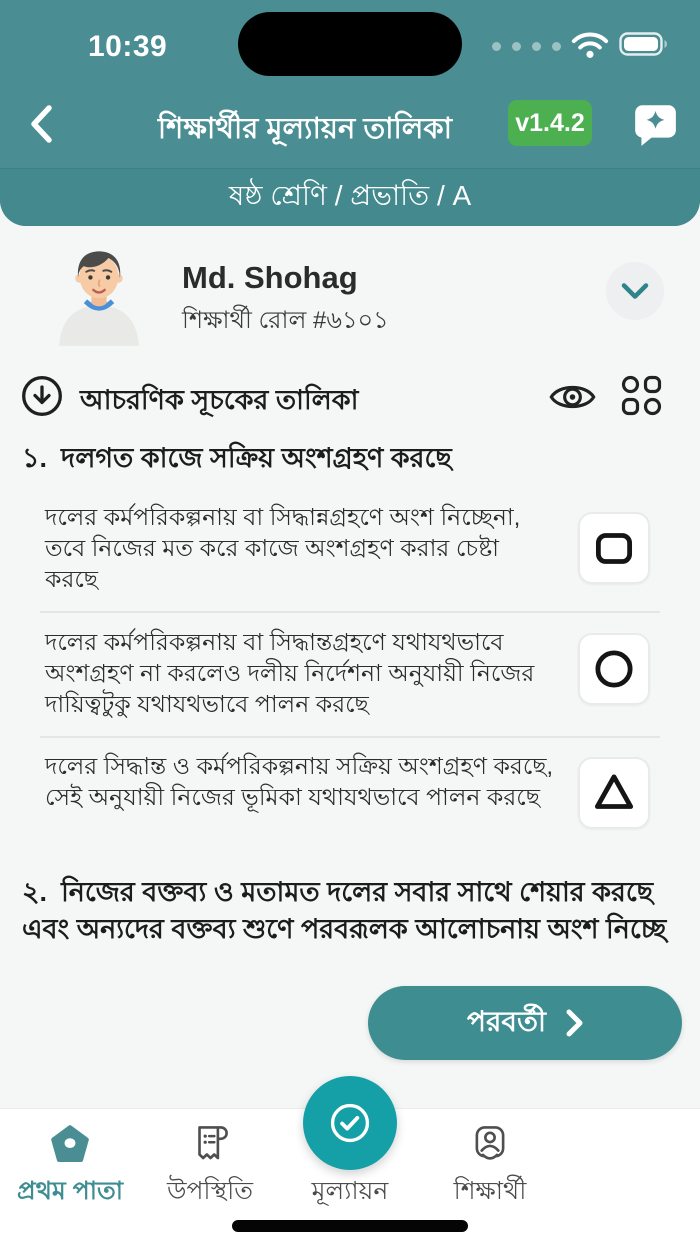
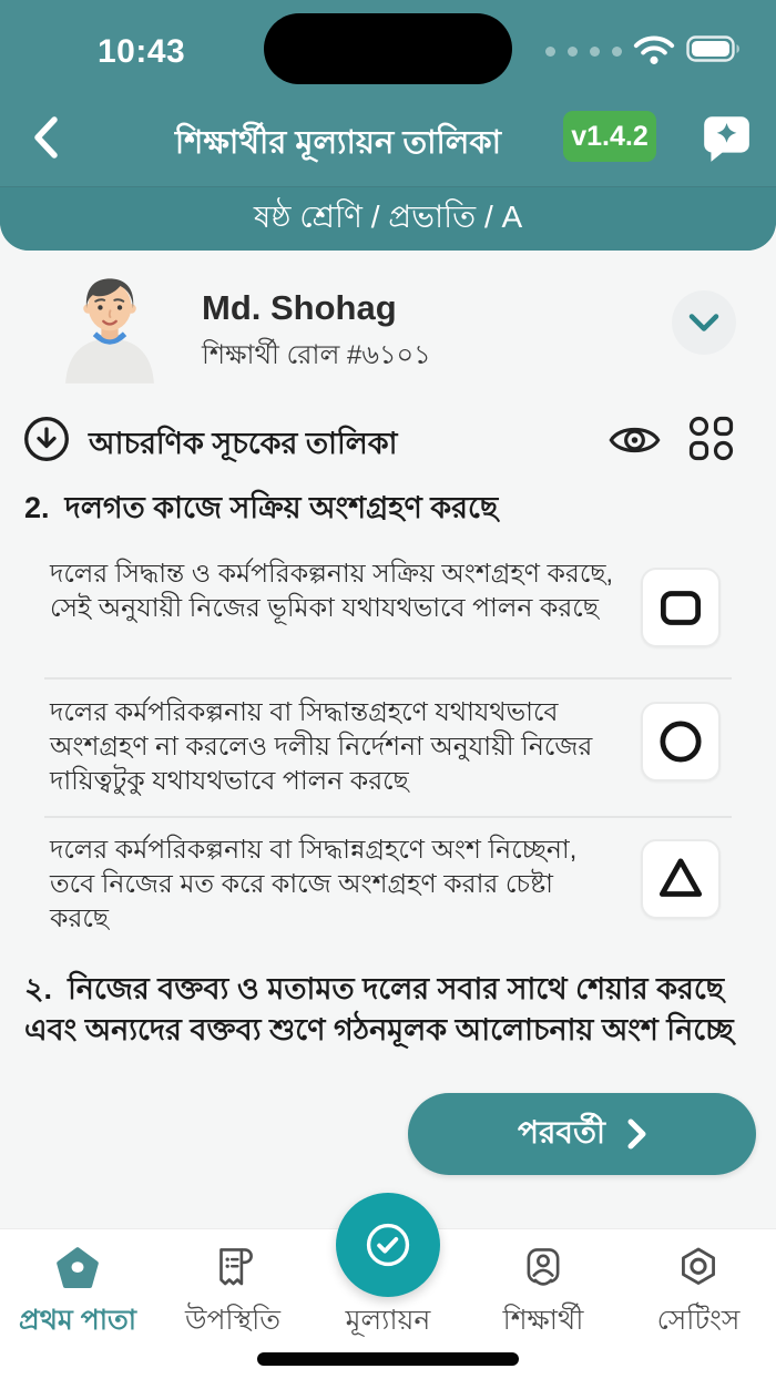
- 10:39
+ 10:43
  শিক্ষার্থীর মূল্যায়ন তালিকা
  v1.4.2
  ষষ্ঠ শ্রেণি / প্রভাতি / A
  Md. Shohag
  শিক্ষার্থী রোল #৬১০১
  আচরণিক সূচকের তালিকা
- ১. দলগত কাজে সক্রিয় অংশগ্রহণ করছে
+ 2. দলগত কাজে সক্রিয় অংশগ্রহণ করছে
- দলের কর্মপরিকল্পনায় বা সিদ্ধান্নগ্রহণে অংশ নিচ্ছেনা, তবে নিজের মত করে কাজে অংশগ্রহণ করার চেষ্টা করছে
+ দলের সিদ্ধান্ত ও কর্মপরিকল্পনায় সক্রিয় অংশগ্রহণ করছে, সেই অনুযায়ী নিজের ভূমিকা যথাযথভাবে পালন করছে
  দলের কর্মপরিকল্পনায় বা সিদ্ধান্তগ্রহণে যথাযথভাবে অংশগ্রহণ না করলেও দলীয় নির্দেশনা অনুযায়ী নিজের দায়িত্বটুকু যথাযথভাবে পালন করছে
- দলের সিদ্ধান্ত ও কর্মপরিকল্পনায় সক্রিয় অংশগ্রহণ করছে, সেই অনুযায়ী নিজের ভূমিকা যথাযথভাবে পালন করছে
+ দলের কর্মপরিকল্পনায় বা সিদ্ধান্নগ্রহণে অংশ নিচ্ছেনা, তবে নিজের মত করে কাজে অংশগ্রহণ করার চেষ্টা করছে
- ২. নিজের বক্তব্য ও মতামত দলের সবার সাথে শেয়ার করছে এবং অন্যদের বক্তব্য শুণে পরবরূলক আলোচনায় অংশ নিচ্ছে
+ ২. নিজের বক্তব্য ও মতামত দলের সবার সাথে শেয়ার করছে এবং অন্যদের বক্তব্য শুণে গঠনমূলক আলোচনায় অংশ নিচ্ছে
  পরবর্তী
  প্রথম পাতা
  উপস্থিতি
  মূল্যায়ন
  শিক্ষার্থী
+ সেটিংস
